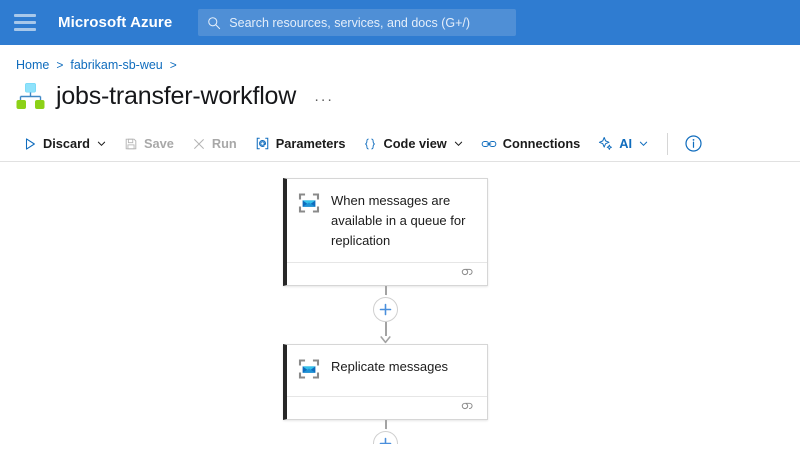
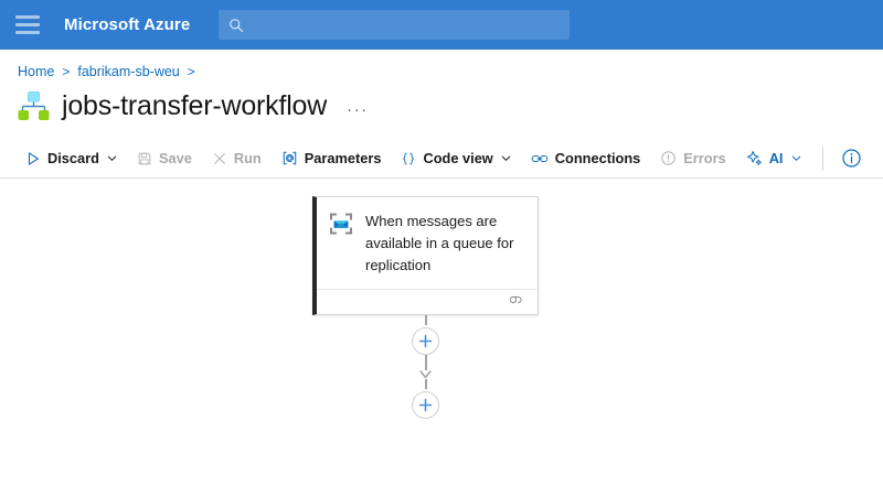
  Microsoft Azure
- Search resources, services, and docs (G+/)
  Home
  >
  fabrikam-sb-weu
  >
  jobs-transfer-workflow
  ···
  Discard
  Save
  Run
  Parameters
  Code view
  Connections
+ Errors
  AI
  When messages are available in a queue for replication
- Replicate messages
